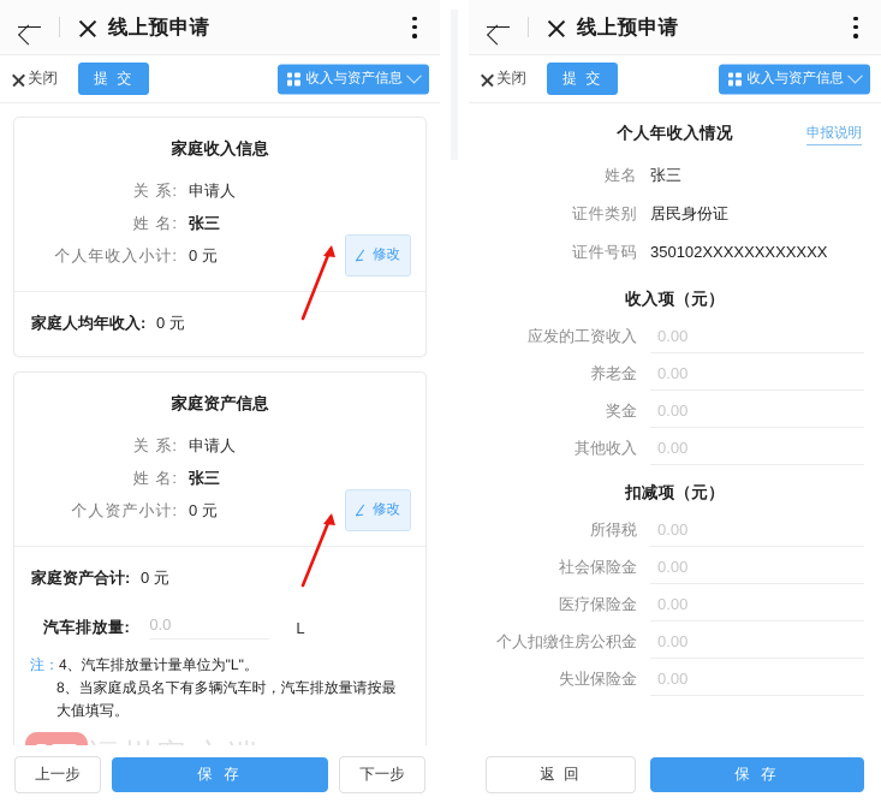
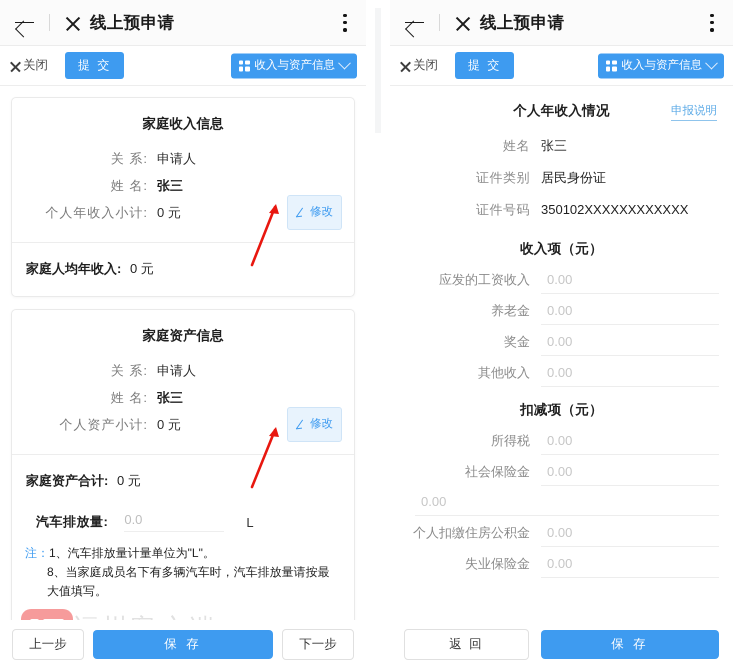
  线上预申请
  关闭
  提 交
  收入与资产信息
  家庭收入信息
  关 系:
  申请人
  姓 名:
  张三
  个人年收入小计:
  0 元
  修改
  家庭人均年收入: 0 元
  家庭资产信息
  关 系:
  申请人
  姓 名:
  张三
  个人资产小计:
  0 元
  修改
  家庭资产合计: 0 元
  汽车排放量:
  0.0
  L
- 注：4、汽车排放量计量单位为"L"。
+ 注：1、汽车排放量计量单位为"L"。
  8、当家庭成员名下有多辆汽车时，汽车排放量请按最大值填写。
  上一步
  保 存
  下一步
  线上预申请
  关闭
  提 交
  收入与资产信息
  个人年收入情况
  申报说明
  姓名
  张三
  证件类别
  居民身份证
  证件号码
  350102XXXXXXXXXXXX
  收入项（元）
  应发的工资收入
  0.00
  养老金
  0.00
  奖金
  0.00
  其他收入
  0.00
  扣减项（元）
  所得税
  0.00
  社会保险金
  0.00
- 医疗保险金
  0.00
  个人扣缴住房公积金
  0.00
  失业保险金
  0.00
  返 回
  保 存
